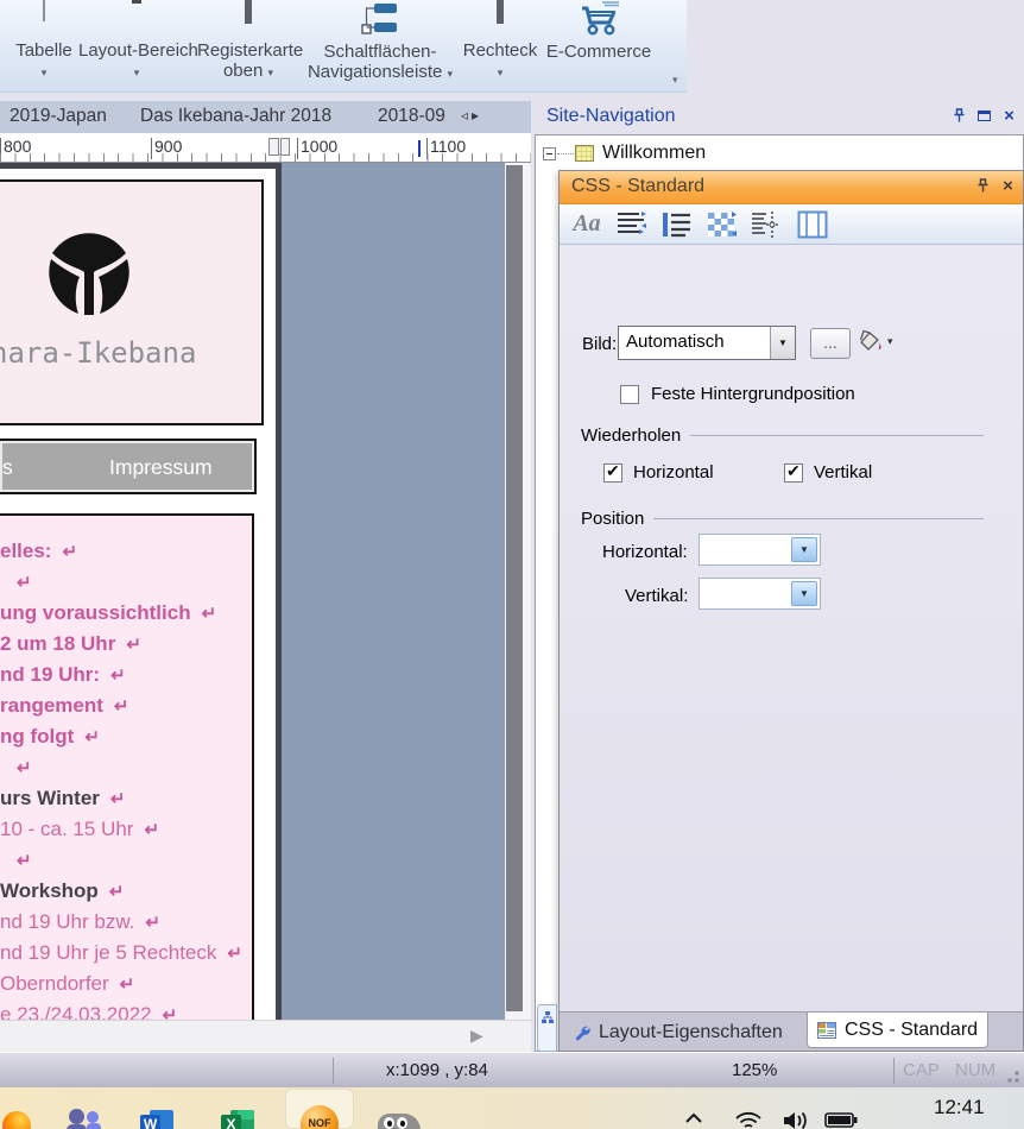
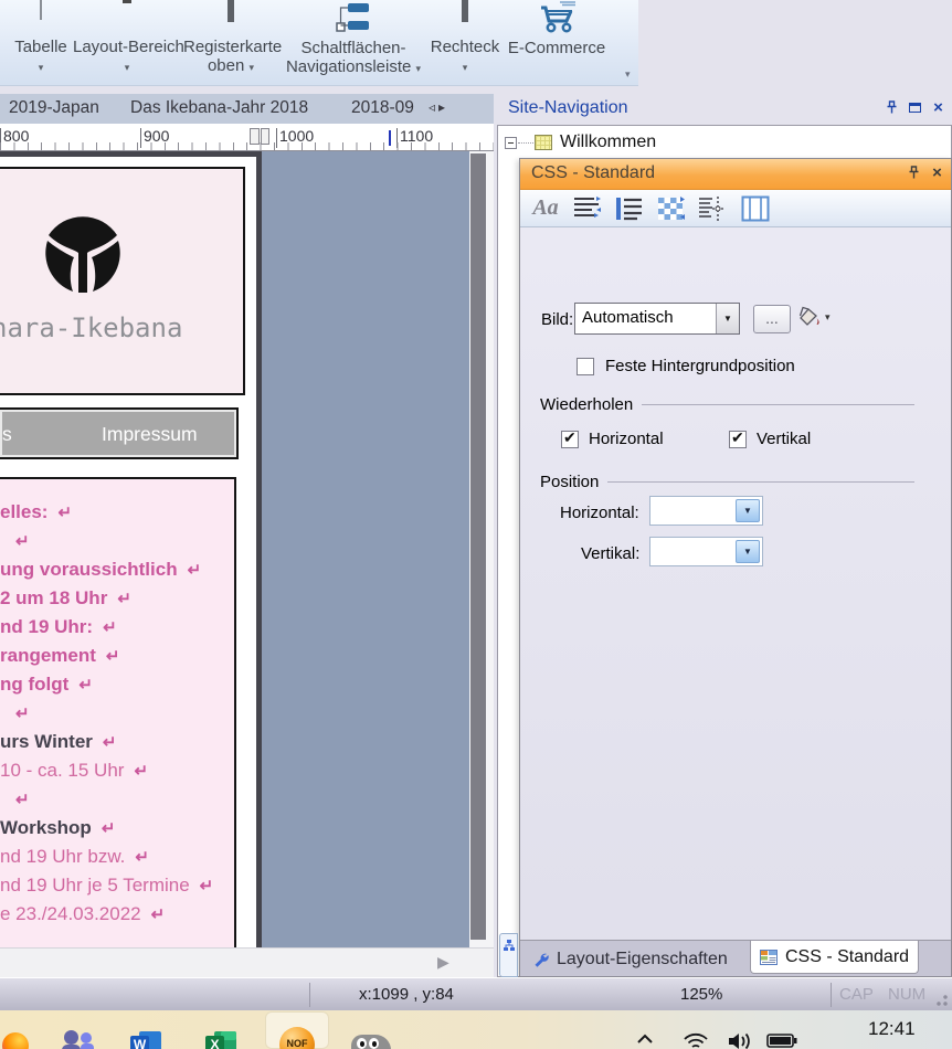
  Tabelle
  ▾
  Layout-Bereich
  ▾
  Registerkarte
  oben ▾
  Schaltflächen-
  Navigationsleiste ▾
  Rechteck
  ▾
  E-Commerce
  ▾
  2019-Japan
  Das Ikebana-Jahr 2018
  2018-09
  ◃▸
  800
  900
  1000
  1100
  ara-Ikebana
  s
  Impressum
  elles: ↵
  ↵
  ung voraussichtlich ↵
  2 um 18 Uhr ↵
  nd 19 Uhr: ↵
  rangement ↵
  ng folgt ↵
  ↵
  urs Winter ↵
  10 - ca. 15 Uhr ↵
  ↵
  Workshop ↵
  nd 19 Uhr bzw. ↵
- nd 19 Uhr je 5 Rechteck ↵
+ nd 19 Uhr je 5 Termine ↵
- Oberndorfer ↵
  e 23./24.03.2022 ↵
  ▶
  Site-Navigation
  ×
  Willkommen
  CSS - Standard
  ×
  Aa
  Bild:
  Automatisch
  ▼
  ...
  ▾
  Feste Hintergrundposition
  Wiederholen
  Horizontal
  Vertikal
  Position
  Horizontal:
  ▼
  Vertikal:
  ▼
  Layout-Eigenschaften
  CSS - Standard
  x:1099 , y:84
  125%
  CAP
  NUM
  W
  X
  NOF
  12:41
